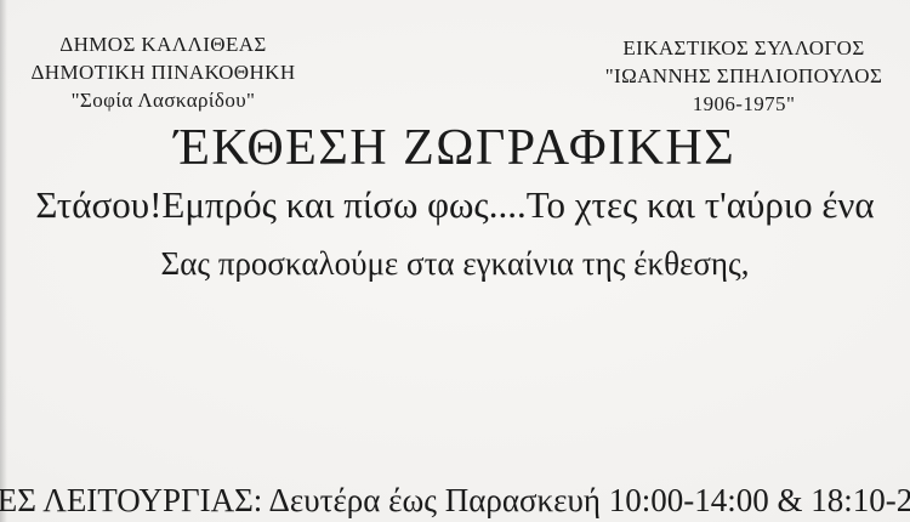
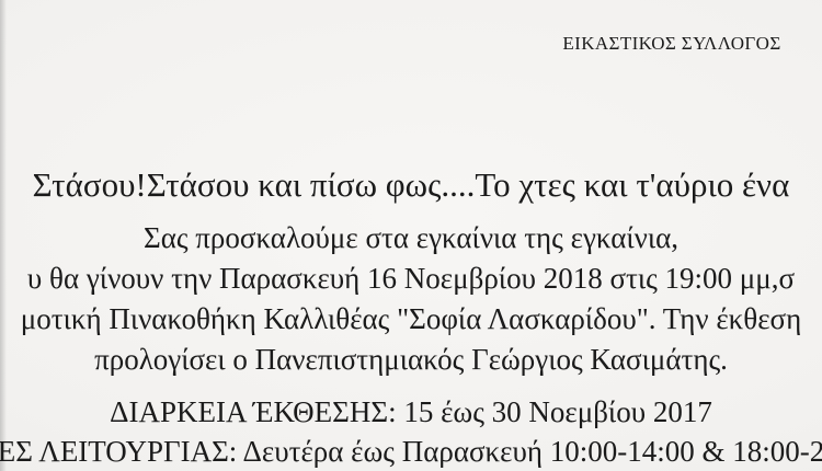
- ΔΗΜΟΣ ΚΑΛΛΙΘΕΑΣ
- ΔΗΜΟΤΙΚΗ ΠΙΝΑΚΟΘΗΚΗ
- "Σοφία Λασκαρίδου"
  ΕΙΚΑΣΤΙΚΟΣ ΣΥΛΛΟΓΟΣ
- "ΙΩΑΝΝΗΣ ΣΠΗΛΙΟΠΟΥΛΟΣ
- 1906-1975"
- ΈΚΘΕΣΗ ΖΩΓΡΑΦΙΚΗΣ
- Στάσου!Εμπρός και πίσω φως....Το χτες και τ'αύριο ένα
+ Στάσου!Στάσου και πίσω φως....Το χτες και τ'αύριο ένα
- Σας προσκαλούμε στα εγκαίνια της έκθεσης,
+ Σας προσκαλούμε στα εγκαίνια της εγκαίνια,
+ υ θα γίνουν την Παρασκευή 16 Νοεμβρίου 2018 στις 19:00 μμ,σ
+ μοτική Πινακοθήκη Καλλιθέας "Σοφία Λασκαρίδου". Την έκθεση
+ προλογίσει ο Πανεπιστημιακός Γεώργιος Κασιμάτης.
+ ΔΙΑΡΚΕΙΑ ΈΚΘΕΣΗΣ: 15 έως 30 Νοεμβίου 2017
- ΕΣ ΛΕΙΤΟΥΡΓΙΑΣ: Δευτέρα έως Παρασκευή 10:00-14:00 & 18:10-2
+ ΕΣ ΛΕΙΤΟΥΡΓΙΑΣ: Δευτέρα έως Παρασκευή 10:00-14:00 & 18:00-2
